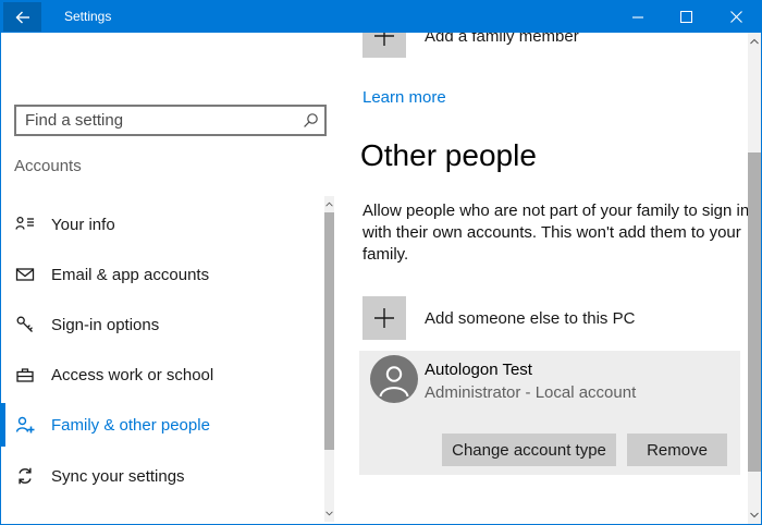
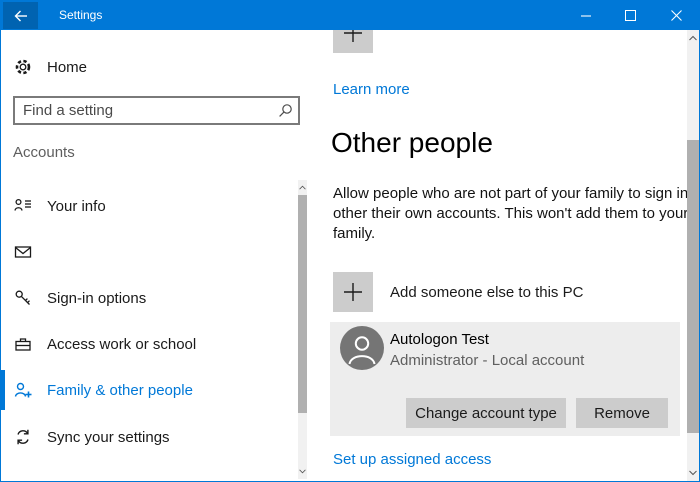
- Add a family member
  Learn more
  Other people
- Allow people who are not part of your family to sign in with their own accounts. This won't add them to your family.
+ Allow people who are not part of your family to sign in other their own accounts. This won't add them to your family.
  Add someone else to this PC
  Autologon Test
  Administrator - Local account
  Change account type
  Remove
+ Set up assigned access
+ Home
  Find a setting
  Accounts
  Your info
- Email & app accounts
  Sign-in options
  Access work or school
  Family & other people
  Sync your settings
  Settings
